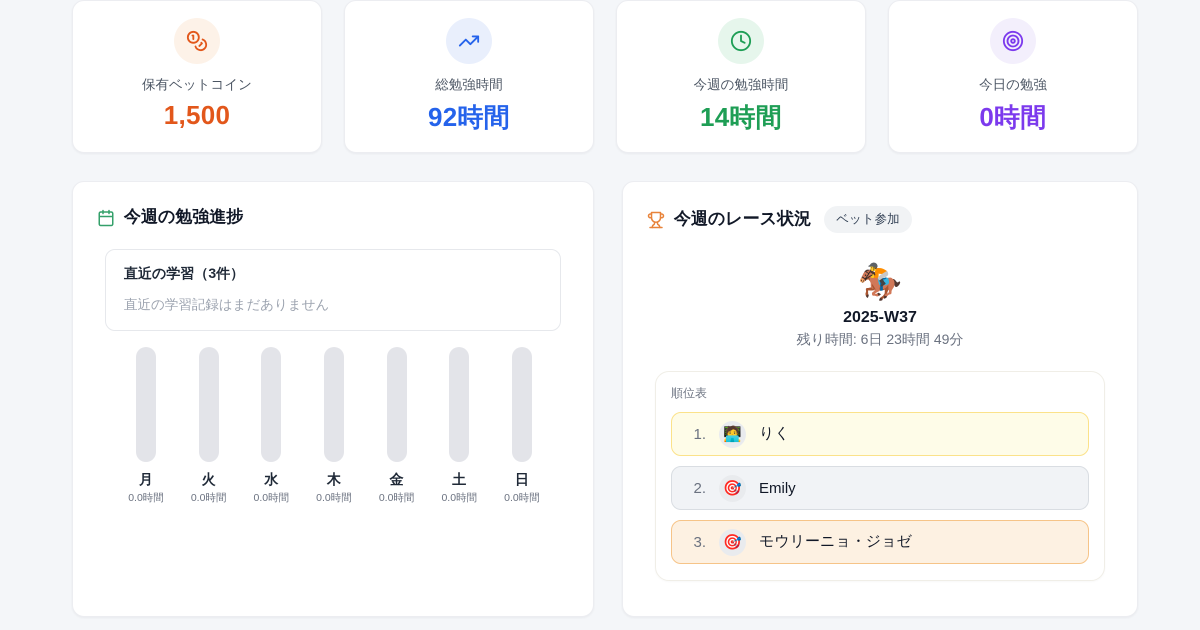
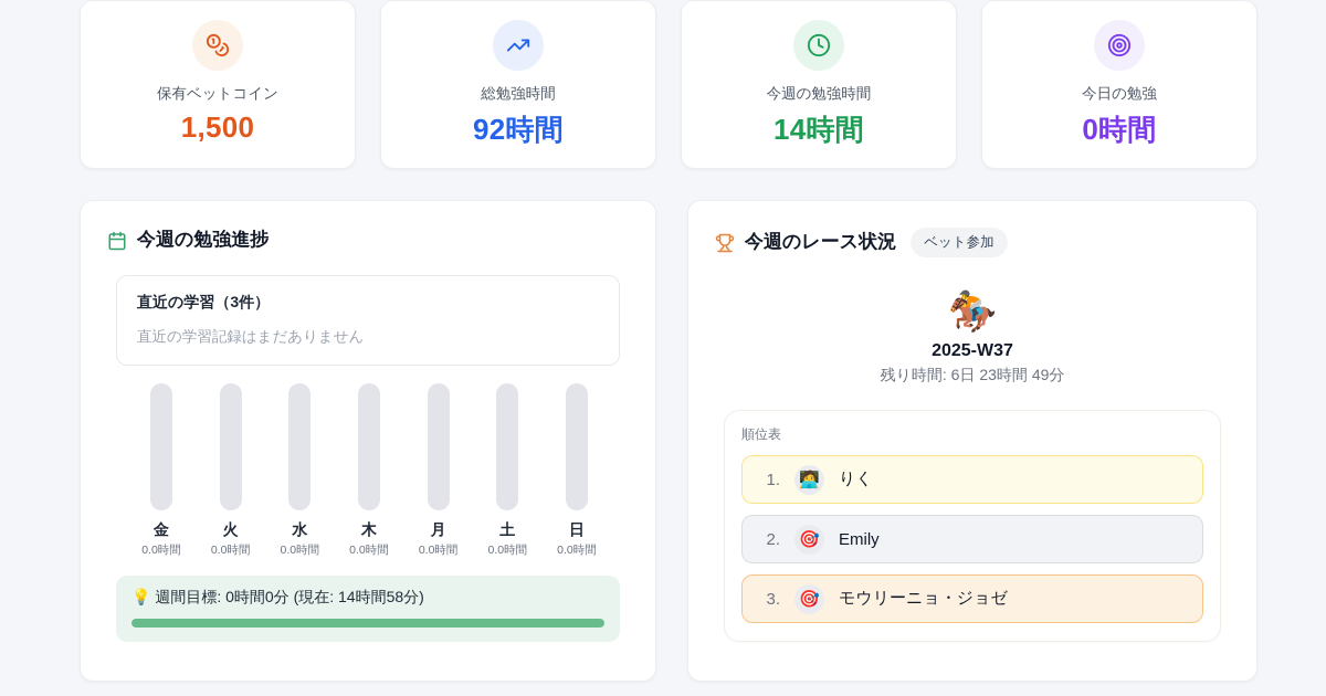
  保有ベットコイン
  1,500
  総勉強時間
  92時間
  今週の勉強時間
  14時間
  今日の勉強
  0時間
  今週の勉強進捗
  直近の学習（3件）
  直近の学習記録はまだありません
- 月
+ 金
  0.0時間
  火
  0.0時間
  水
  0.0時間
  木
  0.0時間
- 金
+ 月
  0.0時間
  土
  0.0時間
  日
  0.0時間
+ 💡 週間目標: 0時間0分 (現在: 14時間58分)
  今週のレース状況
  ベット参加
  🏇
  2025-W37
  残り時間: 6日 23時間 49分
  順位表
  1.
  🧑‍💻
  りく
  2.
  🎯
  Emily
  3.
  🎯
  モウリーニョ・ジョゼ
